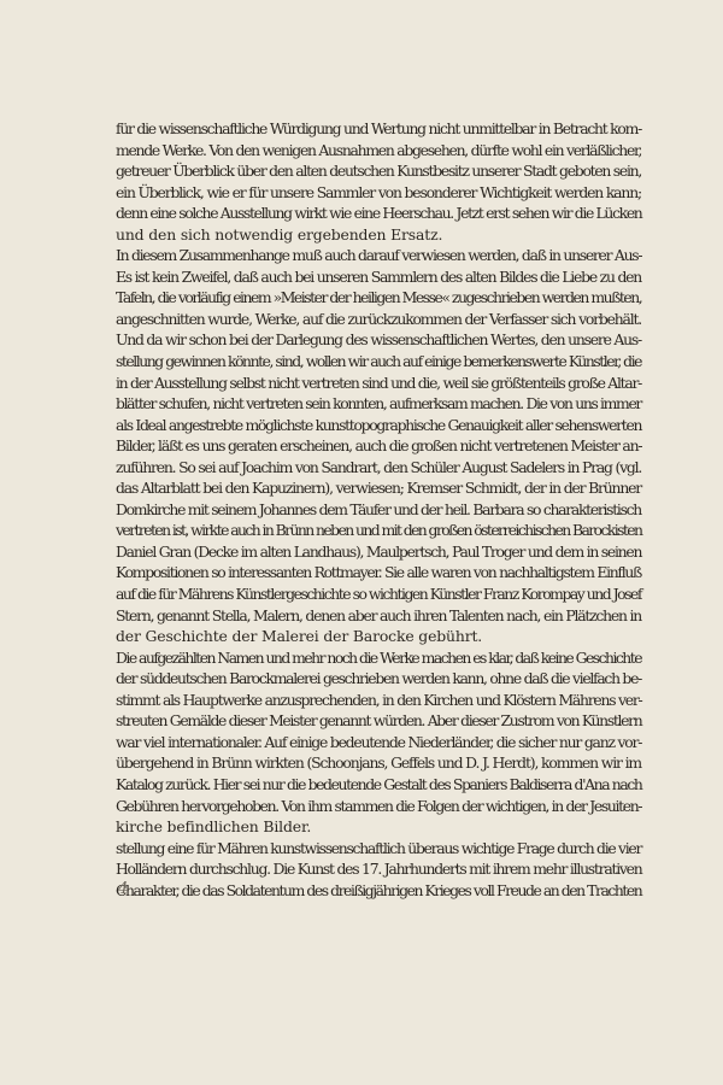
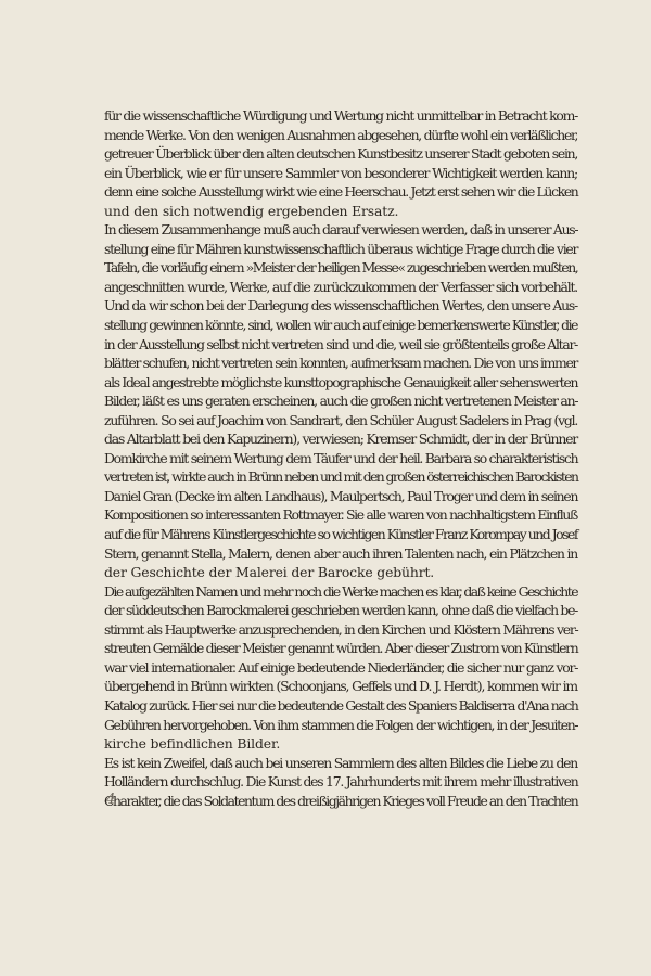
  für die wissenschaftliche Würdigung und Wertung nicht unmittelbar in Betracht kom-
  mende Werke. Von den wenigen Ausnahmen abgesehen, dürfte wohl ein verläßlicher,
  getreuer Überblick über den alten deutschen Kunstbesitz unserer Stadt geboten sein,
  ein Überblick, wie er für unsere Sammler von besonderer Wichtigkeit werden kann;
  denn eine solche Ausstellung wirkt wie eine Heerschau. Jetzt erst sehen wir die Lücken
  und den sich notwendig ergebenden Ersatz.
  In diesem Zusammenhange muß auch darauf verwiesen werden, daß in unserer Aus-
- Es ist kein Zweifel, daß auch bei unseren Sammlern des alten Bildes die Liebe zu den
+ stellung eine für Mähren kunstwissenschaftlich überaus wichtige Frage durch die vier
  Tafeln, die vorläufig einem »Meister der heiligen Messe« zugeschrieben werden mußten,
  angeschnitten wurde, Werke, auf die zurückzukommen der Verfasser sich vorbehält.
  Und da wir schon bei der Darlegung des wissenschaftlichen Wertes, den unsere Aus-
  stellung gewinnen könnte, sind, wollen wir auch auf einige bemerkenswerte Künstler, die
  in der Ausstellung selbst nicht vertreten sind und die, weil sie größtenteils große Altar-
  blätter schufen, nicht vertreten sein konnten, aufmerksam machen. Die von uns immer
  als Ideal angestrebte möglichste kunsttopographische Genauigkeit aller sehenswerten
  Bilder, läßt es uns geraten erscheinen, auch die großen nicht vertretenen Meister an-
  zuführen. So sei auf Joachim von Sandrart, den Schüler August Sadelers in Prag (vgl.
  das Altarblatt bei den Kapuzinern), verwiesen; Kremser Schmidt, der in der Brünner
- Domkirche mit seinem Johannes dem Täufer und der heil. Barbara so charakteristisch
+ Domkirche mit seinem Wertung dem Täufer und der heil. Barbara so charakteristisch
  vertreten ist, wirkte auch in Brünn neben und mit den großen österreichischen Barockisten
  Daniel Gran (Decke im alten Landhaus), Maulpertsch, Paul Troger und dem in seinen
  Kompositionen so interessanten Rottmayer. Sie alle waren von nachhaltigstem Einfluß
  auf die für Mährens Künstlergeschichte so wichtigen Künstler Franz Korompay und Josef
  Stern, genannt Stella, Malern, denen aber auch ihren Talenten nach, ein Plätzchen in
  der Geschichte der Malerei der Barocke gebührt.
  Die aufgezählten Namen und mehr noch die Werke machen es klar, daß keine Geschichte
  der süddeutschen Barockmalerei geschrieben werden kann, ohne daß die vielfach be-
  stimmt als Hauptwerke anzusprechenden, in den Kirchen und Klöstern Mährens ver-
  streuten Gemälde dieser Meister genannt würden. Aber dieser Zustrom von Künstlern
  war viel internationaler. Auf einige bedeutende Niederländer, die sicher nur ganz vor-
  übergehend in Brünn wirkten (Schoonjans, Geffels und D. J. Herdt), kommen wir im
  Katalog zurück. Hier sei nur die bedeutende Gestalt des Spaniers Baldiserra d'Ana nach
  Gebühren hervorgehoben. Von ihm stammen die Folgen der wichtigen, in der Jesuiten-
  kirche befindlichen Bilder.
- stellung eine für Mähren kunstwissenschaftlich überaus wichtige Frage durch die vier
+ Es ist kein Zweifel, daß auch bei unseren Sammlern des alten Bildes die Liebe zu den
  Holländern durchschlug. Die Kunst des 17. Jahrhunderts mit ihrem mehr illustrativen
  Charakter, die das Soldatentum des dreißigjährigen Krieges voll Freude an den Trachten
  4
